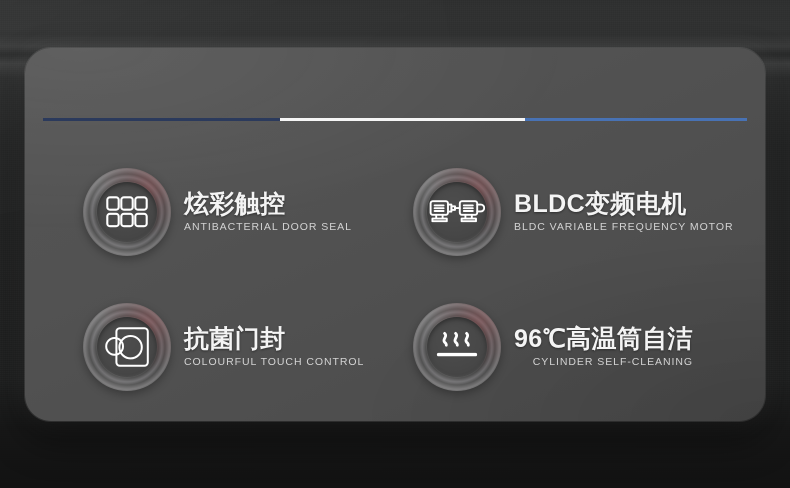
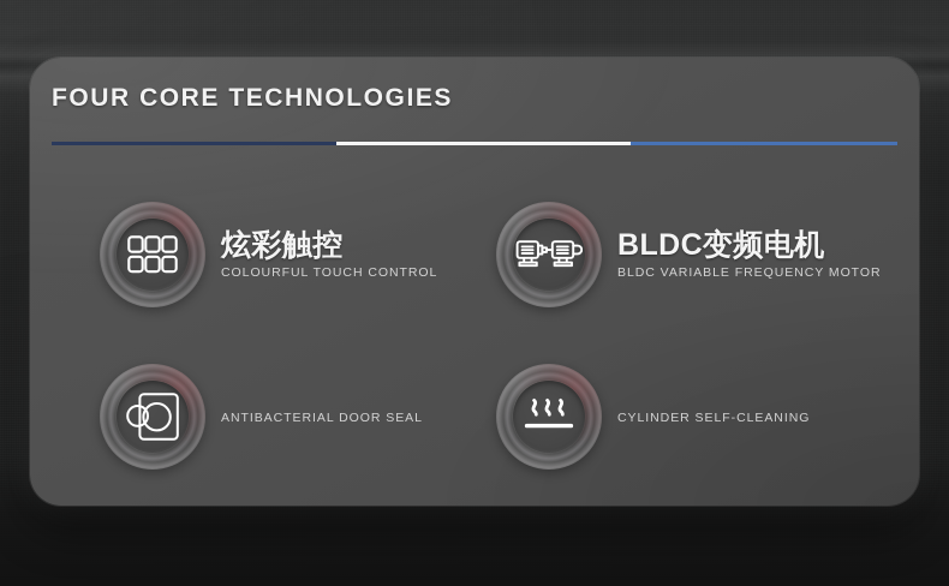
+ FOUR CORE TECHNOLOGIES
  炫彩触控
- ANTIBACTERIAL DOOR SEAL
+ COLOURFUL TOUCH CONTROL
  BLDC变频电机
  BLDC VARIABLE FREQUENCY MOTOR
- 抗菌门封
- COLOURFUL TOUCH CONTROL
+ ANTIBACTERIAL DOOR SEAL
- 96℃高温筒自洁
  CYLINDER SELF-CLEANING
